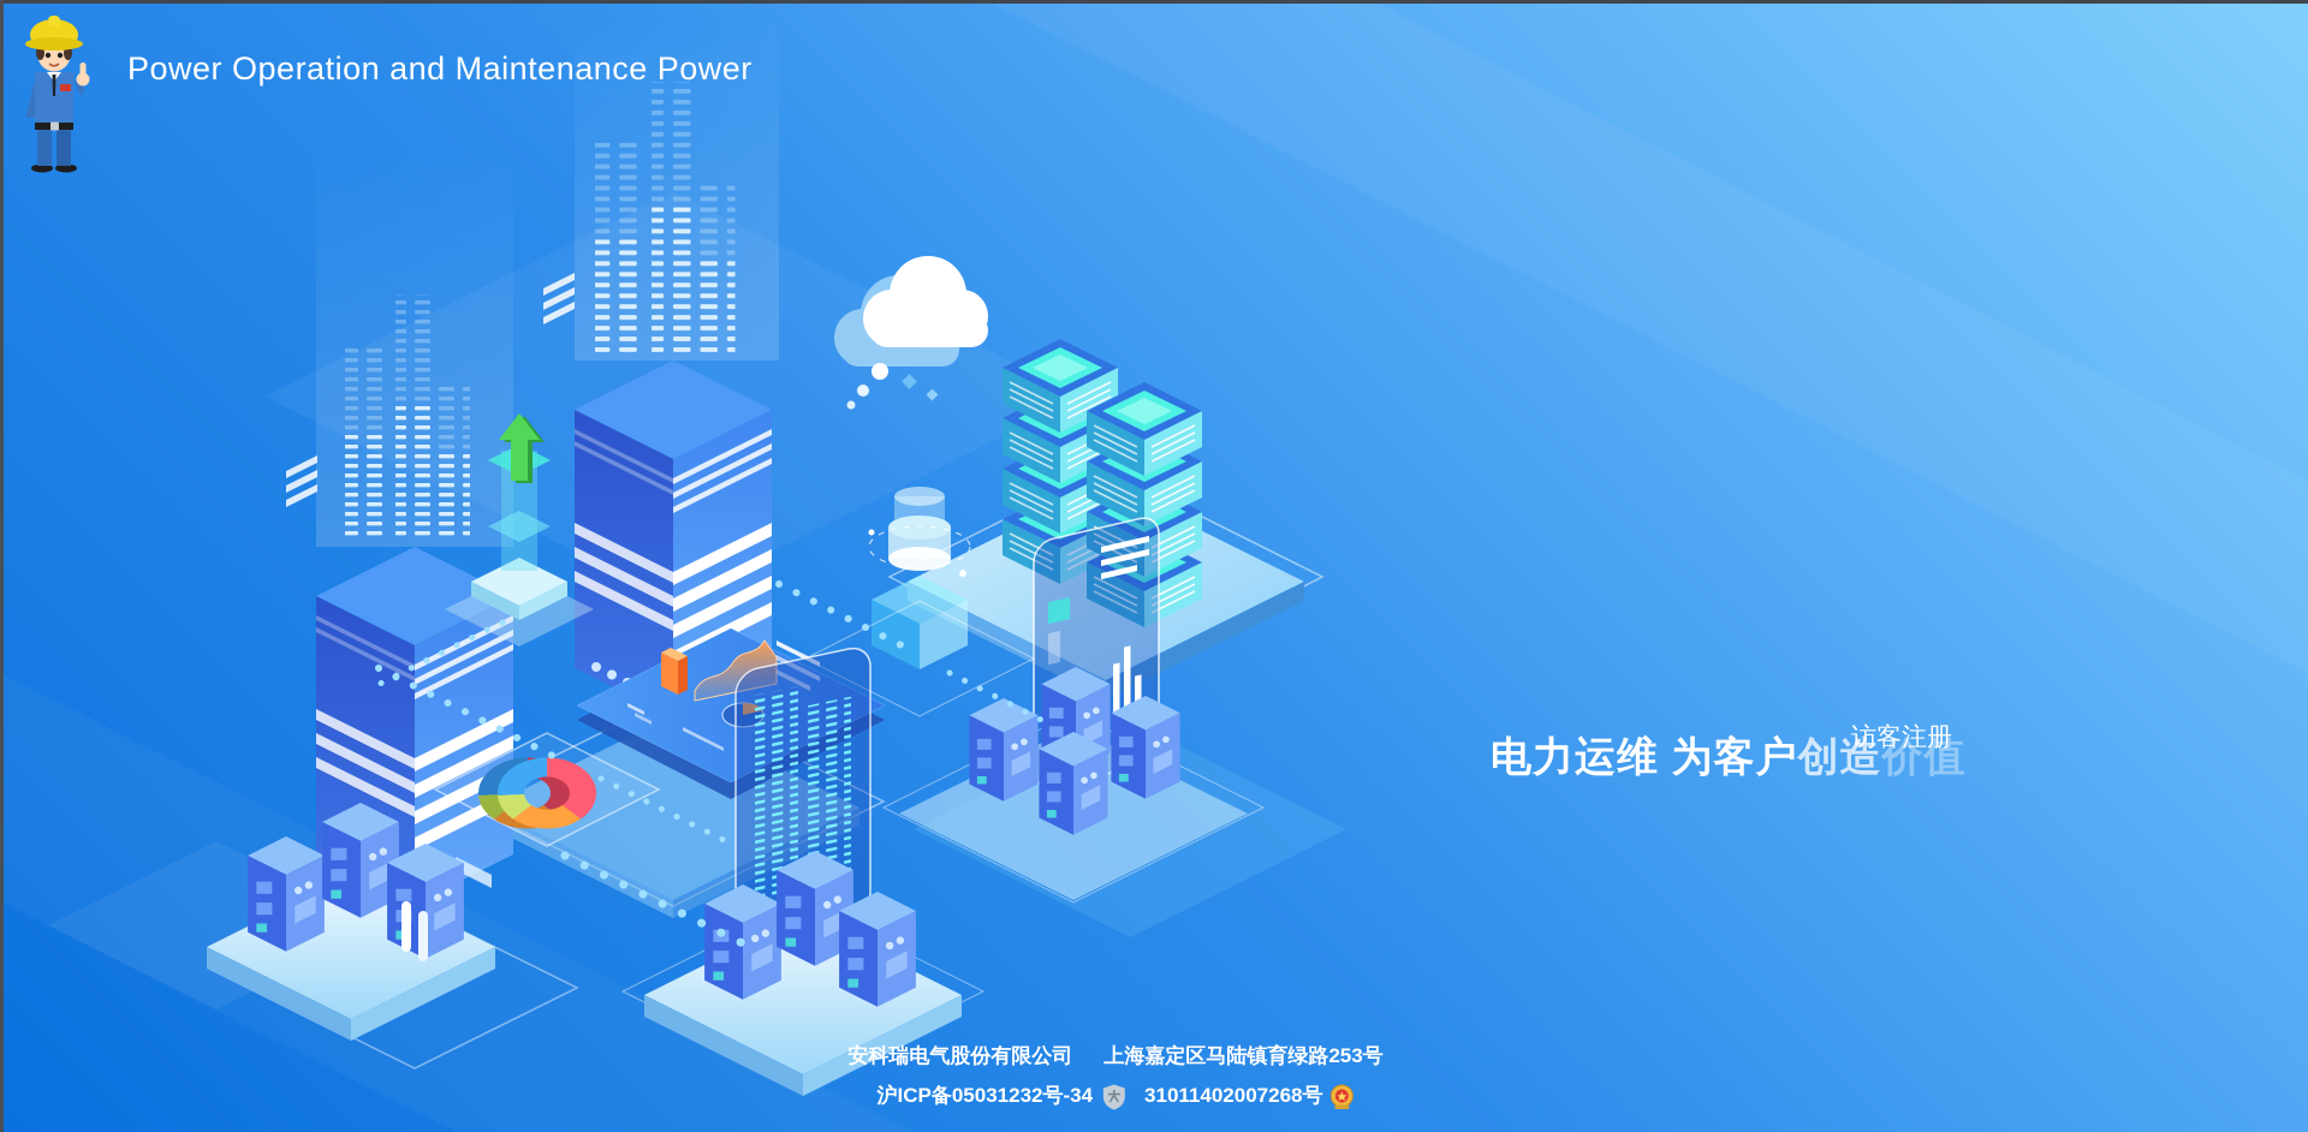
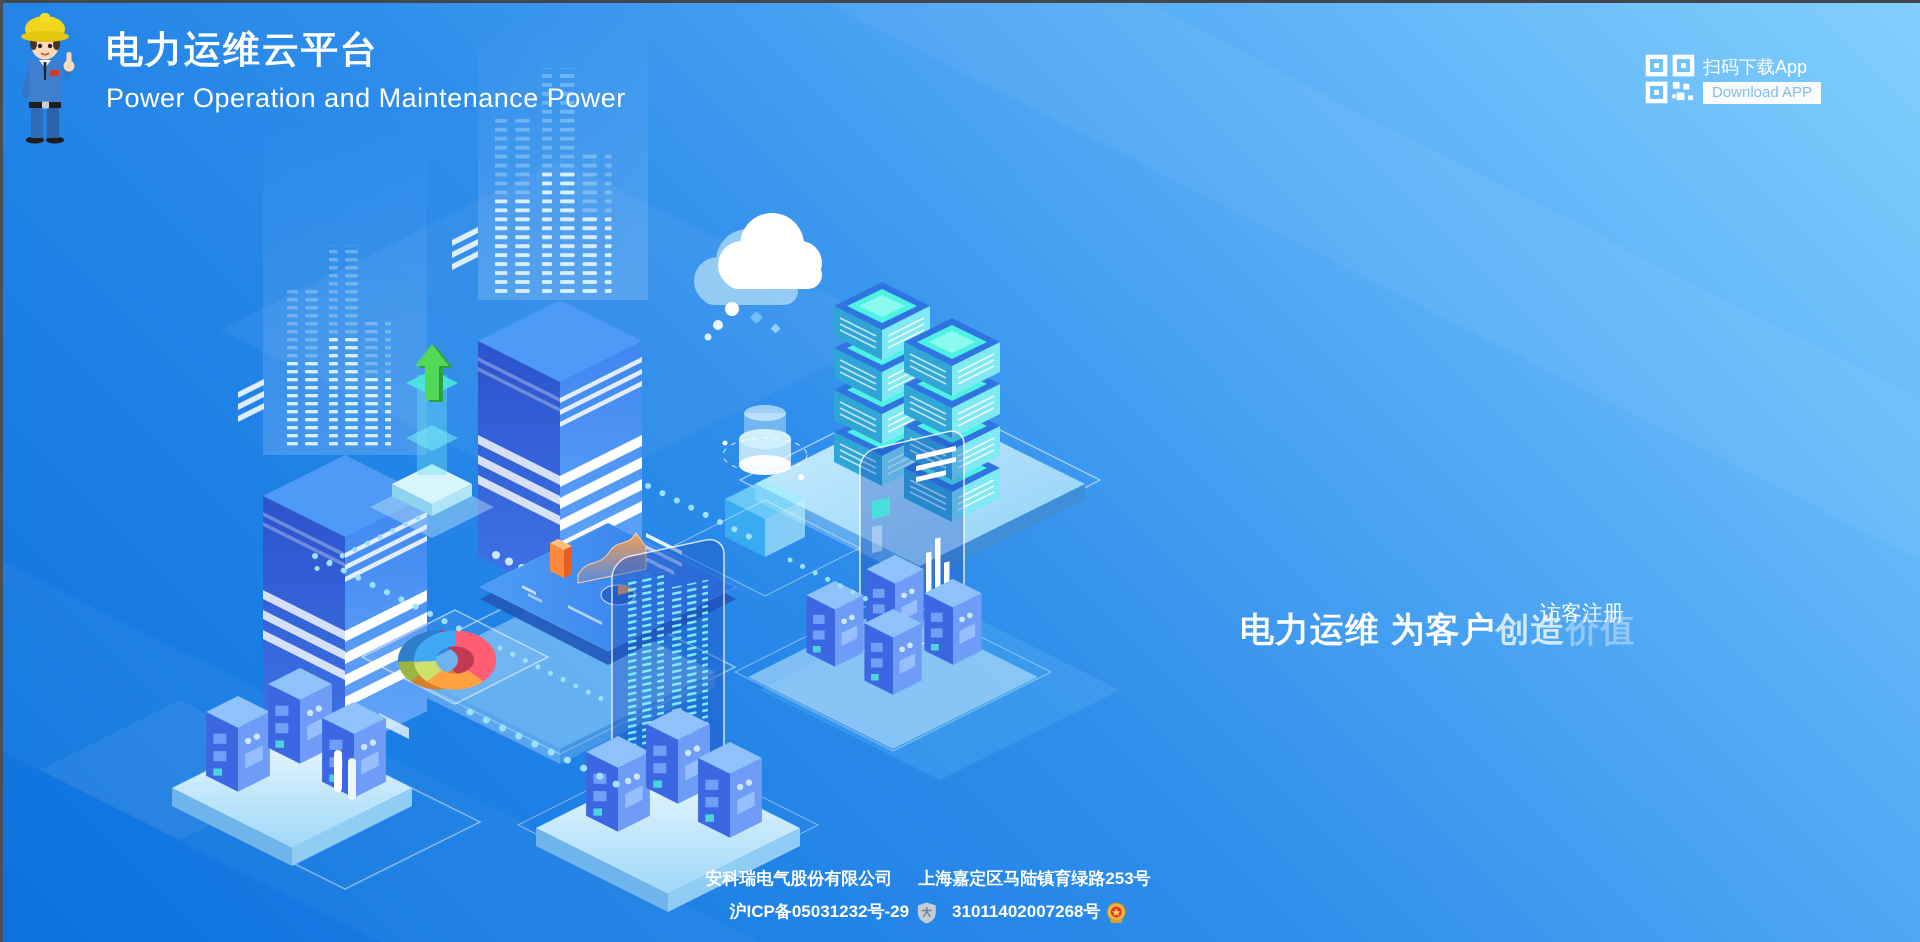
+ 电力运维云平台
  Power Operation and Maintenance Power
+ 扫码下载App
+ Download APP
  电力运维 为客户创造价值
  访客注册
  安科瑞电气股份有限公司
  上海嘉定区马陆镇育绿路253号
- 沪ICP备05031232号-34
+ 沪ICP备05031232号-29
  31011402007268号
